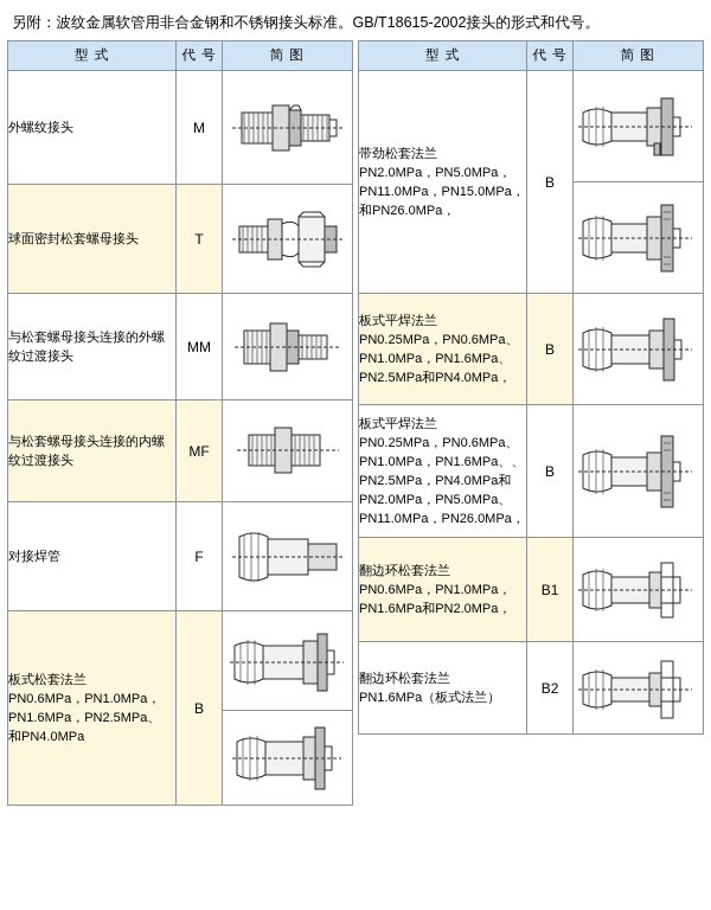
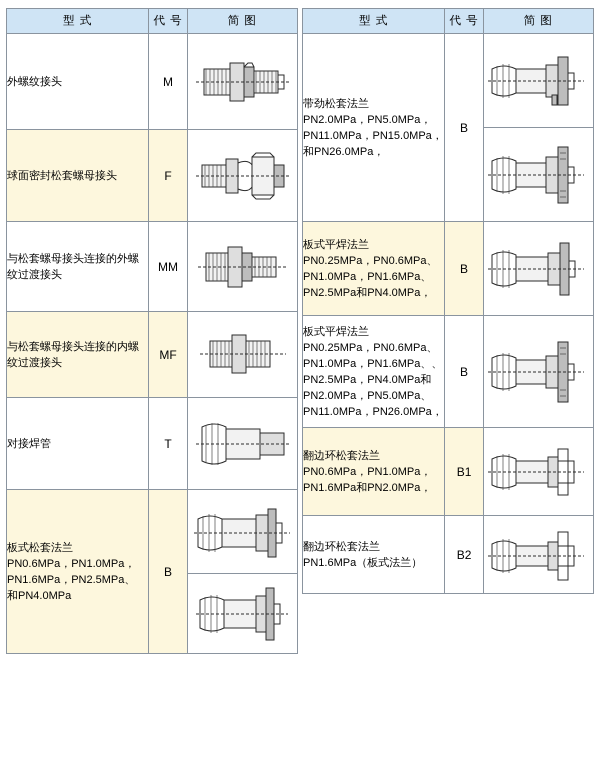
- 另附：波纹金属软管用非合金钢和不锈钢接头标准。GB/T18615-2002接头的形式和代号。
  型 式	代 号	简 图
  外螺纹接头	M
- 球面密封松套螺母接头	T
+ 球面密封松套螺母接头	F
  与松套螺母接头连接的外螺纹过渡接头	MM
  与松套螺母接头连接的内螺纹过渡接头	MF
- 对接焊管	F
+ 对接焊管	T
  板式松套法兰 PN0.6MPa，PN1.0MPa， PN1.6MPa，PN2.5MPa、 和PN4.0MPa	B
  型 式	代 号	简 图
  带劲松套法兰 PN2.0MPa，PN5.0MPa， PN11.0MPa，PN15.0MPa， 和PN26.0MPa，	B
  板式平焊法兰 PN0.25MPa，PN0.6MPa、 PN1.0MPa，PN1.6MPa、 PN2.5MPa和PN4.0MPa，	B
  板式平焊法兰 PN0.25MPa，PN0.6MPa、 PN1.0MPa，PN1.6MPa、、 PN2.5MPa，PN4.0MPa和 PN2.0MPa，PN5.0MPa、 PN11.0MPa，PN26.0MPa，	B
  翻边环松套法兰 PN0.6MPa，PN1.0MPa， PN1.6MPa和PN2.0MPa，	B1
  翻边环松套法兰 PN1.6MPa（板式法兰）	B2
